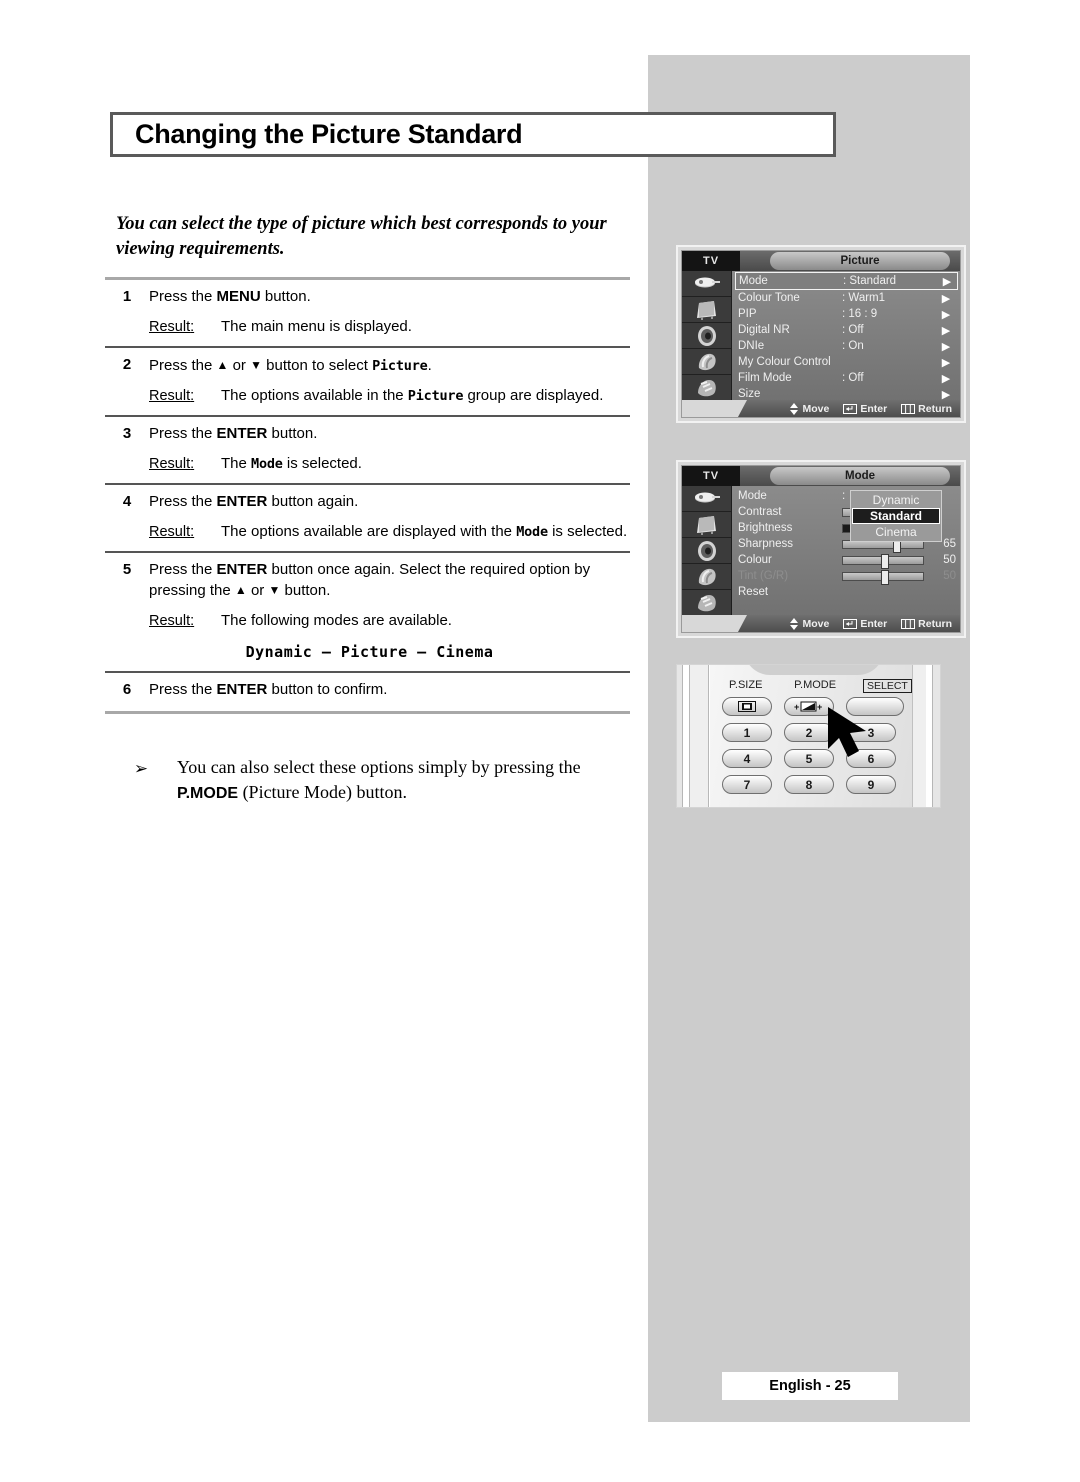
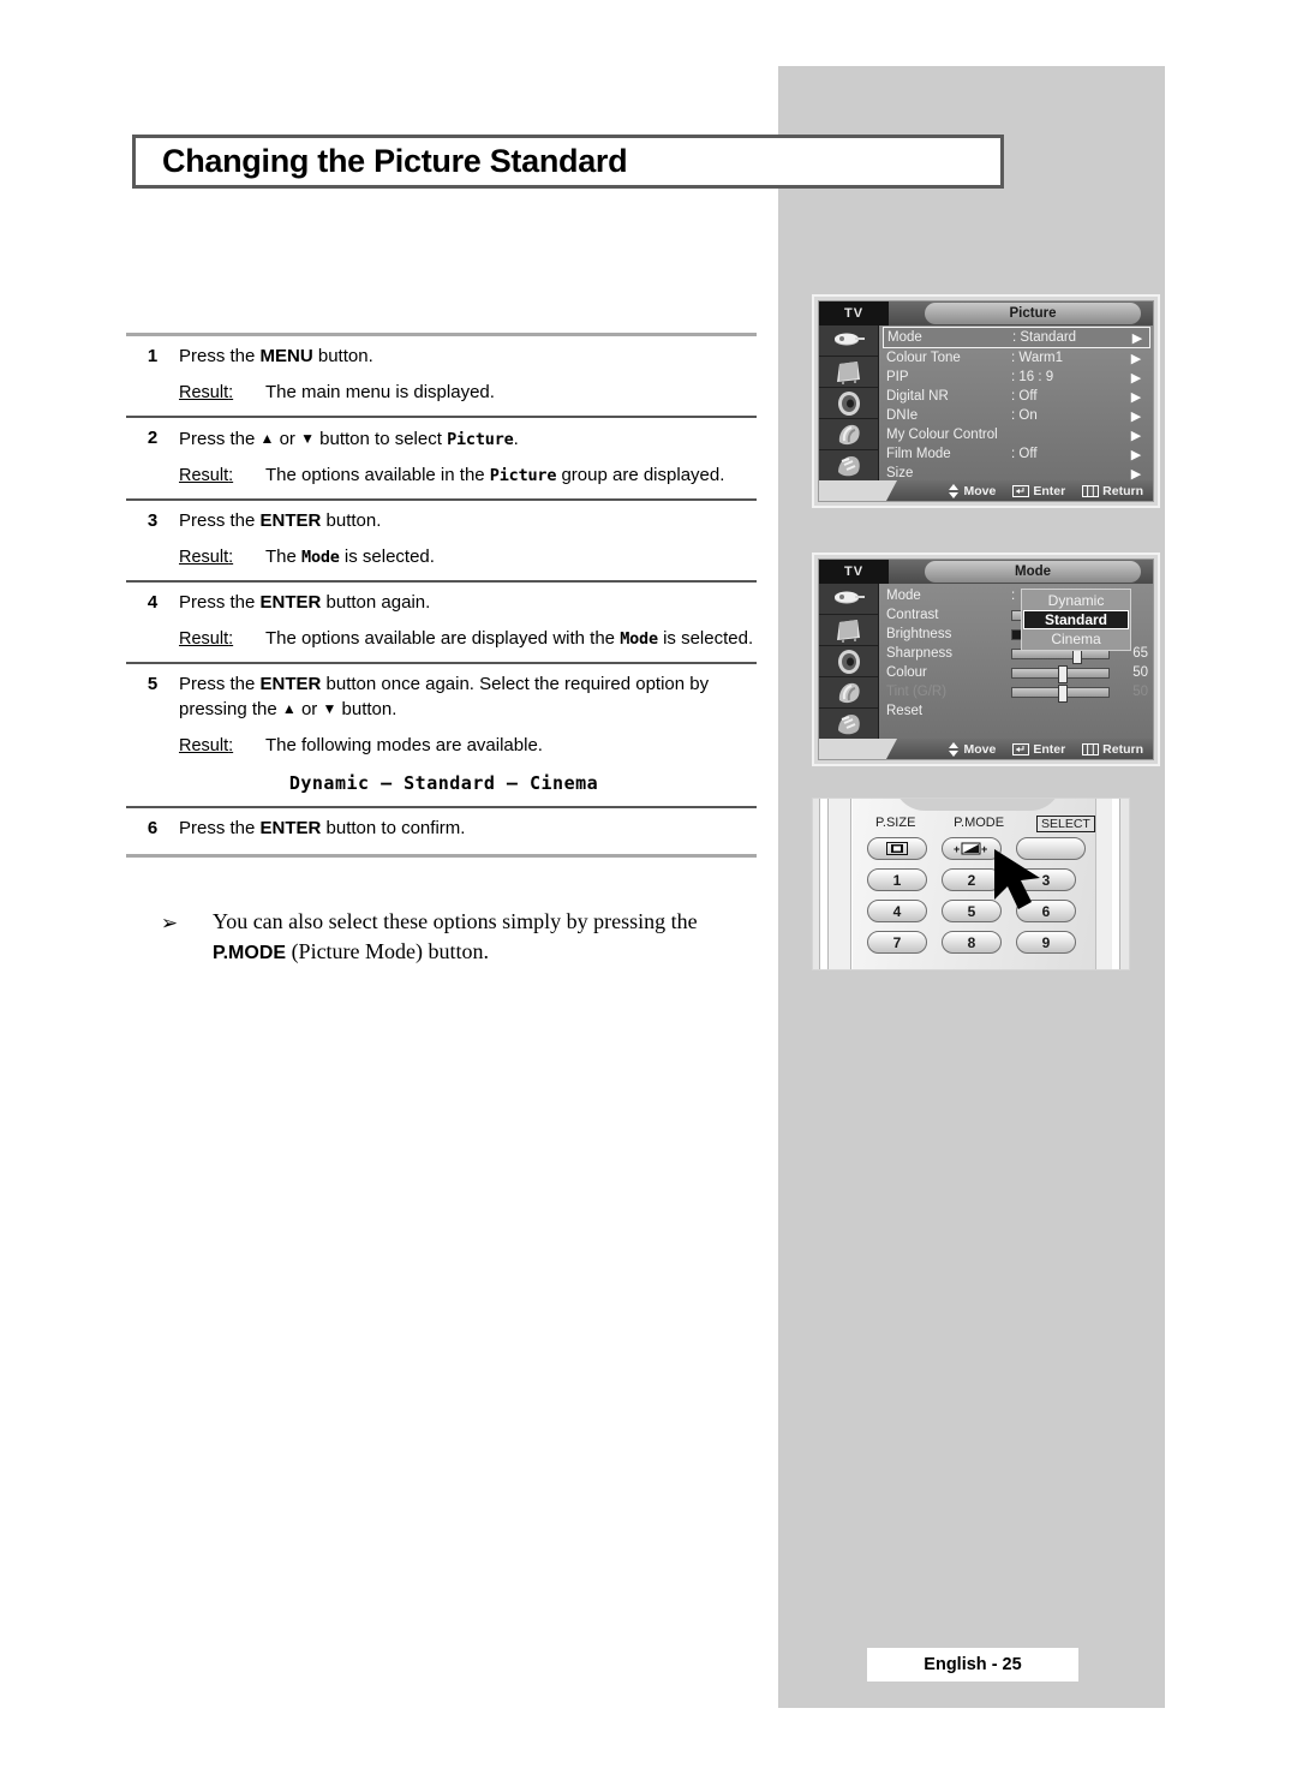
  Changing the Picture Standard
- You can select the type of picture which best corresponds to your viewing requirements.
  1
  Press the MENU button.
  Result:
  The main menu is displayed.
  2
  Press the ▲ or ▼ button to select Picture.
  Result:
  The options available in the Picture group are displayed.
  3
  Press the ENTER button.
  Result:
  The Mode is selected.
  4
  Press the ENTER button again.
  Result:
  The options available are displayed with the Mode is selected.
  5
  Press the ENTER button once again. Select the required option by pressing the ▲ or ▼ button.
  Result:
  The following modes are available.
- Dynamic – Picture – Cinema
+ Dynamic – Standard – Cinema
  6
  Press the ENTER button to confirm.
  ➢
  You can also select these options simply by pressing the P.MODE (Picture Mode) button.
  TV
  Picture
  Mode
  : Standard
  ▶
  Colour Tone
  : Warm1
  ▶
  PIP
  : 16 : 9
  ▶
  Digital NR
  : Off
  ▶
  DNIe
  : On
  ▶
  My Colour Control
  ▶
  Film Mode
  : Off
  ▶
  Size
  ▶
  Move
  Enter
  Return
  TV
  Mode
  Mode
  :
  Contrast
  Brightness
  Sharpness
  65
  Colour
  50
  Reset
  Dynamic
  Standard
  Cinema
  Move
  Enter
  Return
  P.SIZE
  P.MODE
  SELECT
  +
  +
  1
  2
  3
  4
  5
  6
  7
  8
  9
  English - 25
